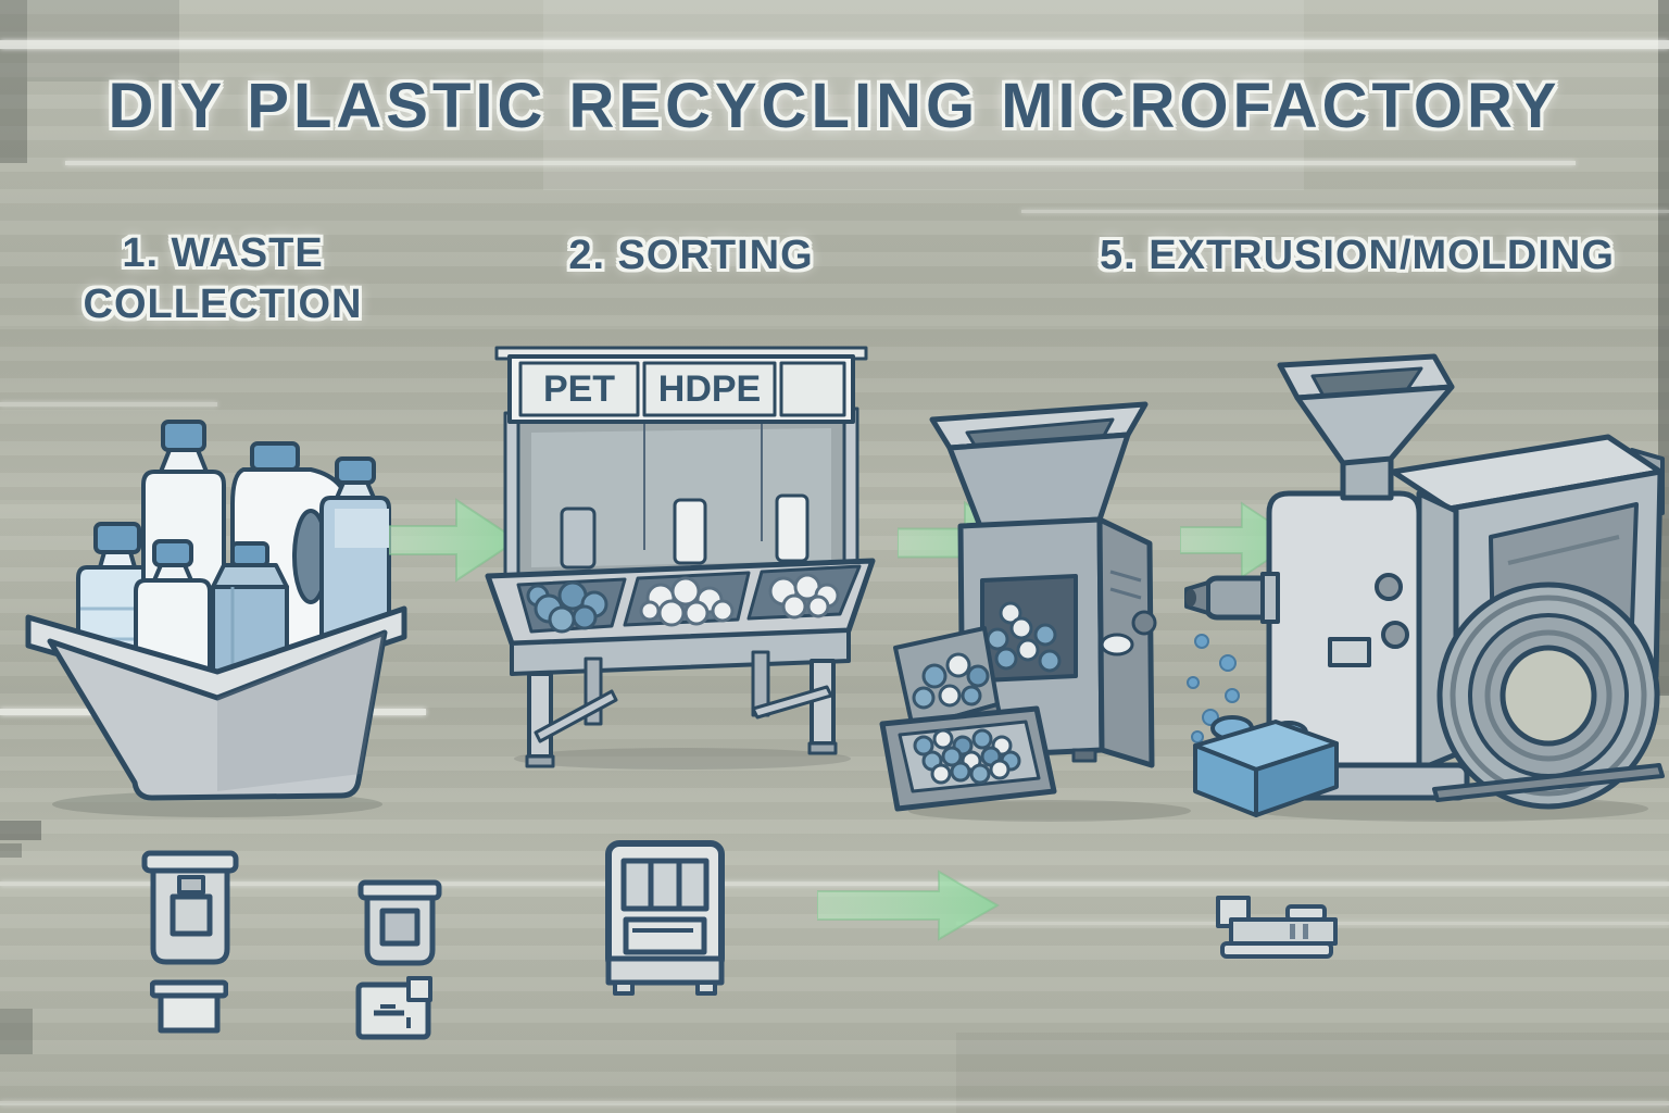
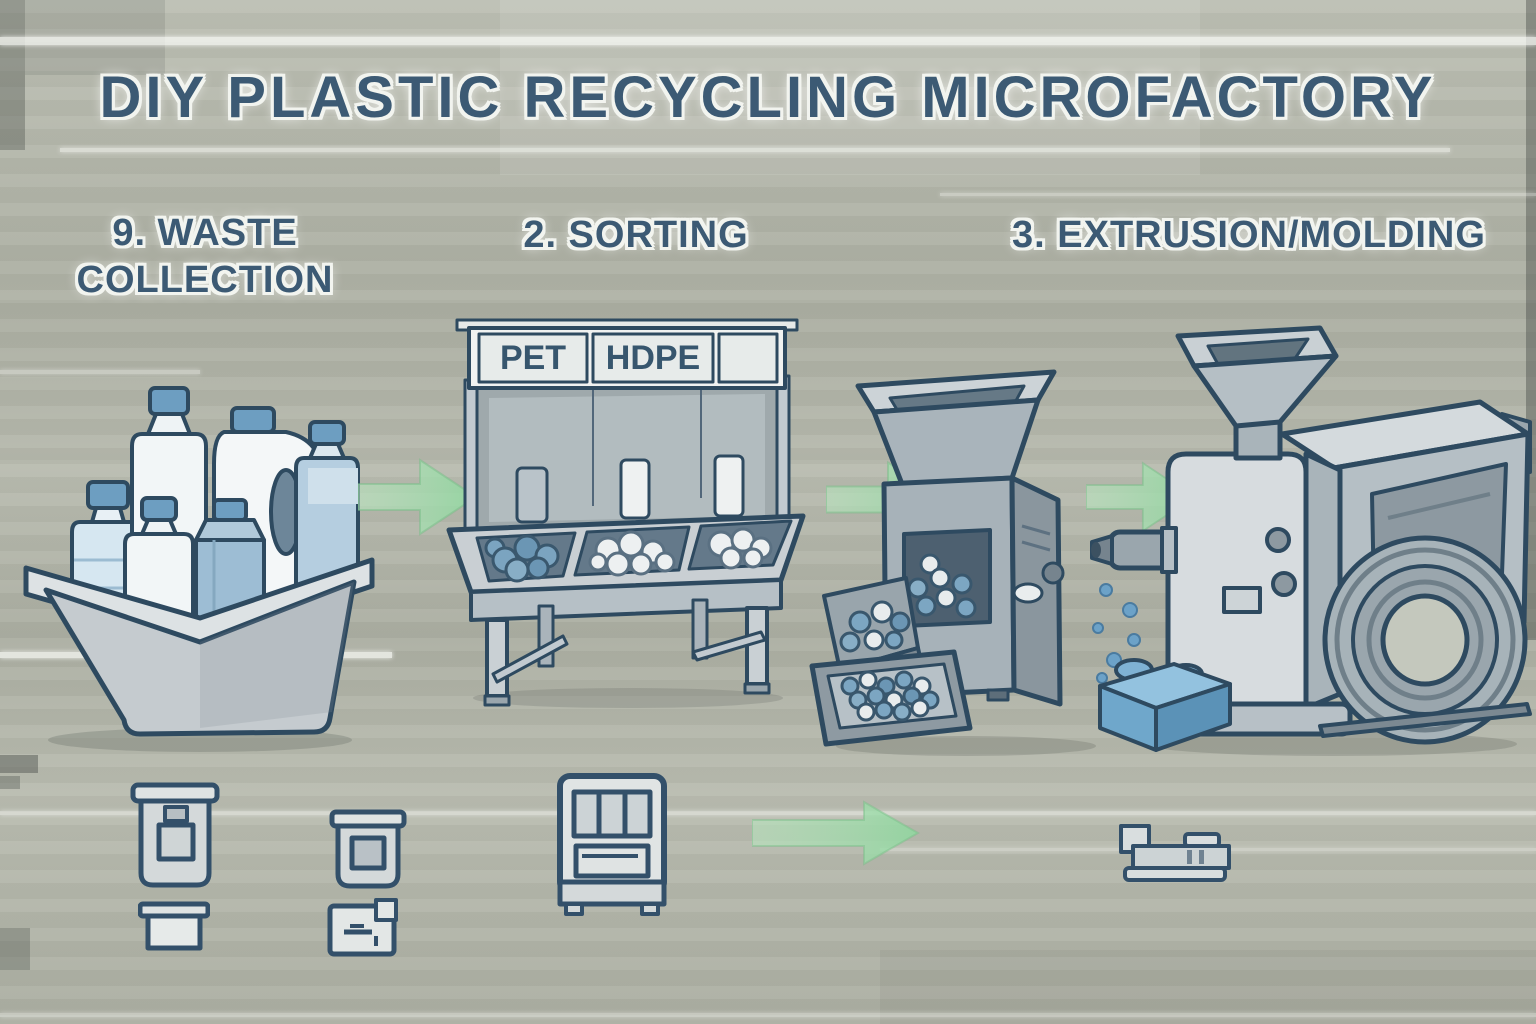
  DIY PLASTIC RECYCLING MICROFACTORY
- 1. WASTE
+ 9. WASTE
  COLLECTION
  2. SORTING
- 5. EXTRUSION/MOLDING
+ 3. EXTRUSION/MOLDING
  PET
  HDPE
